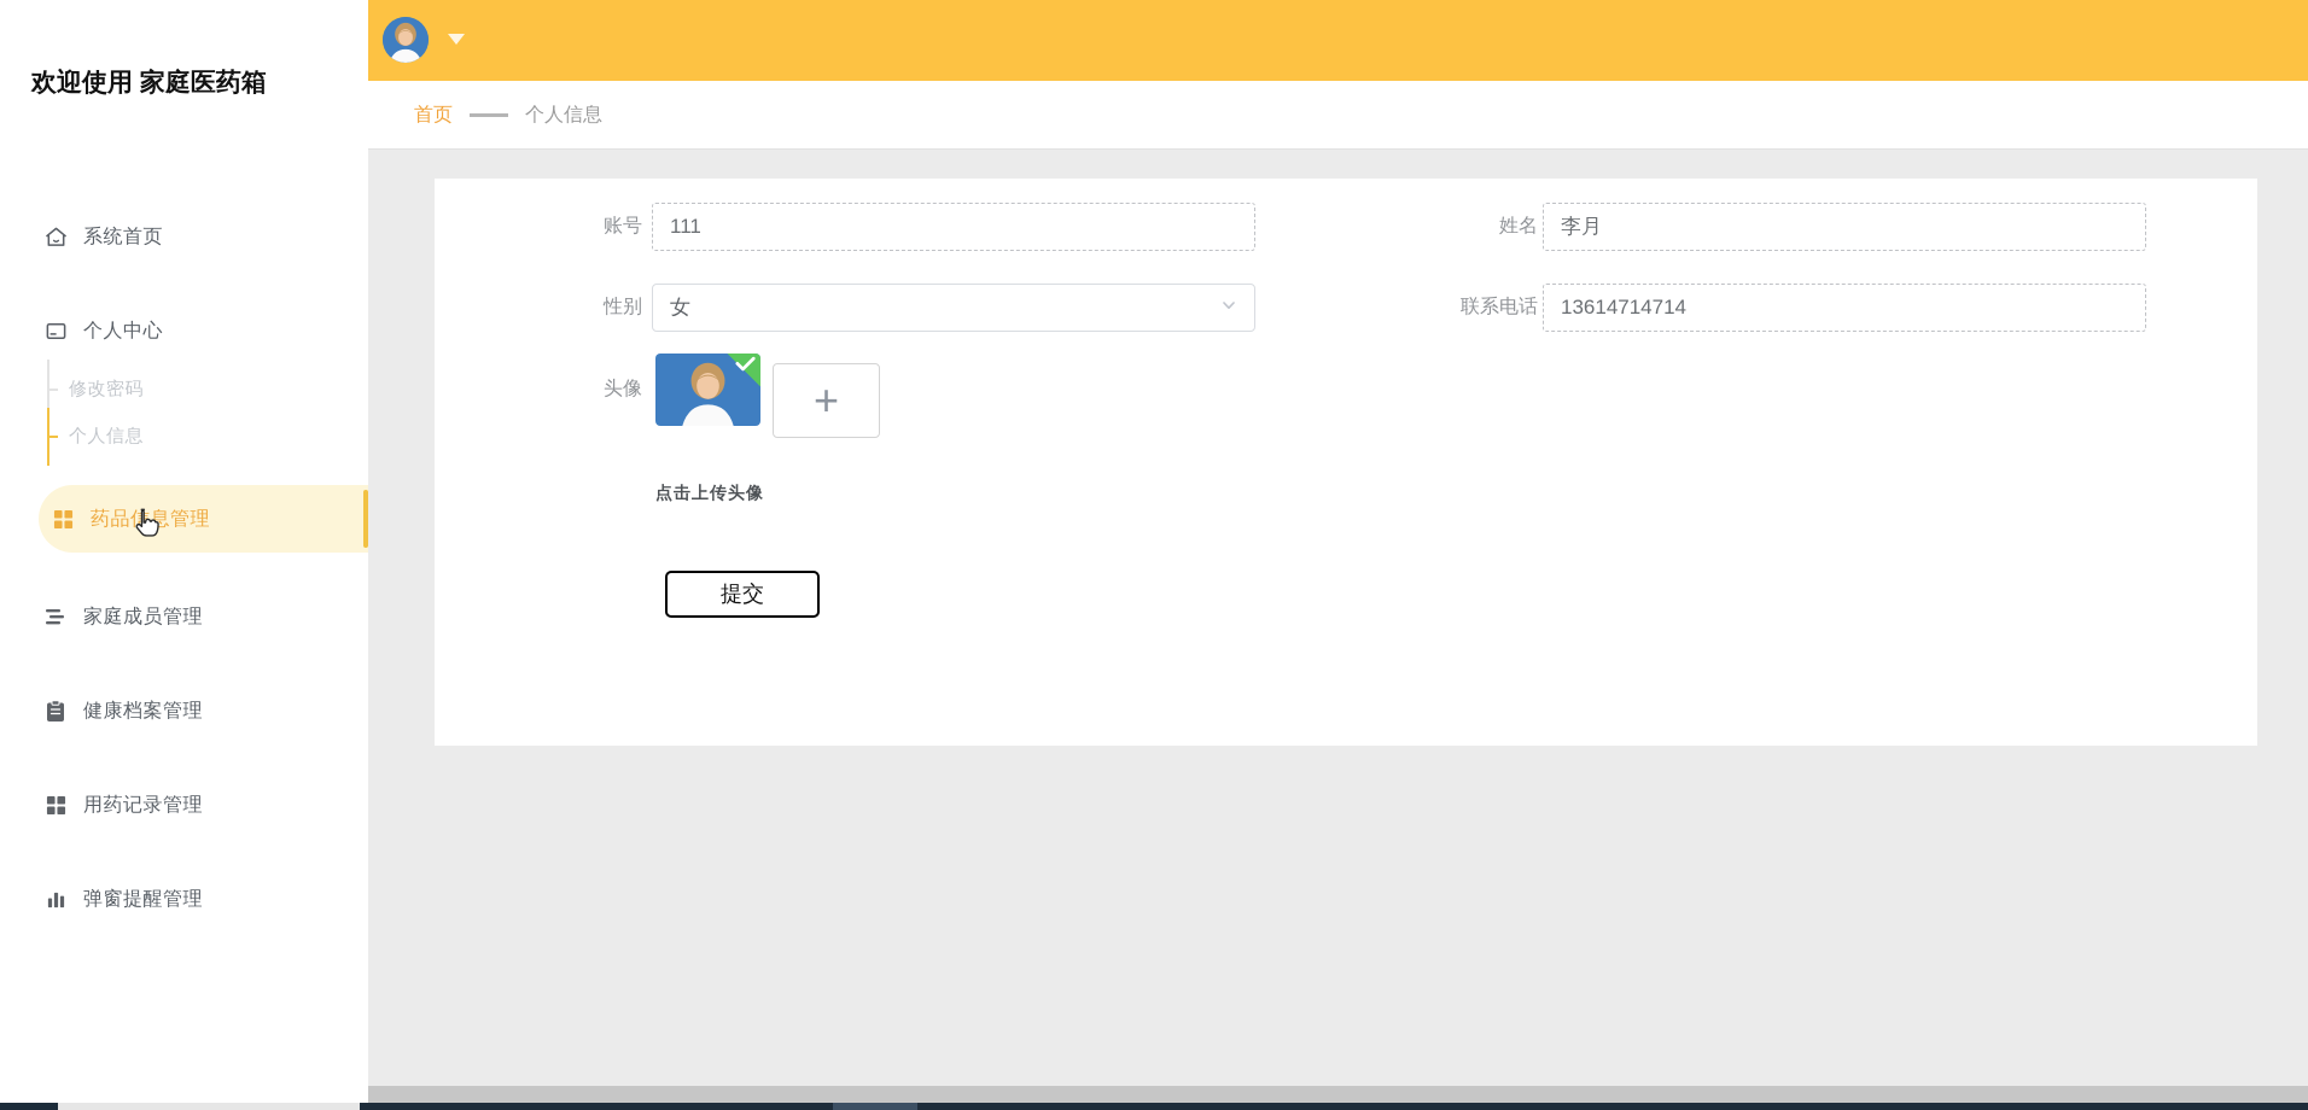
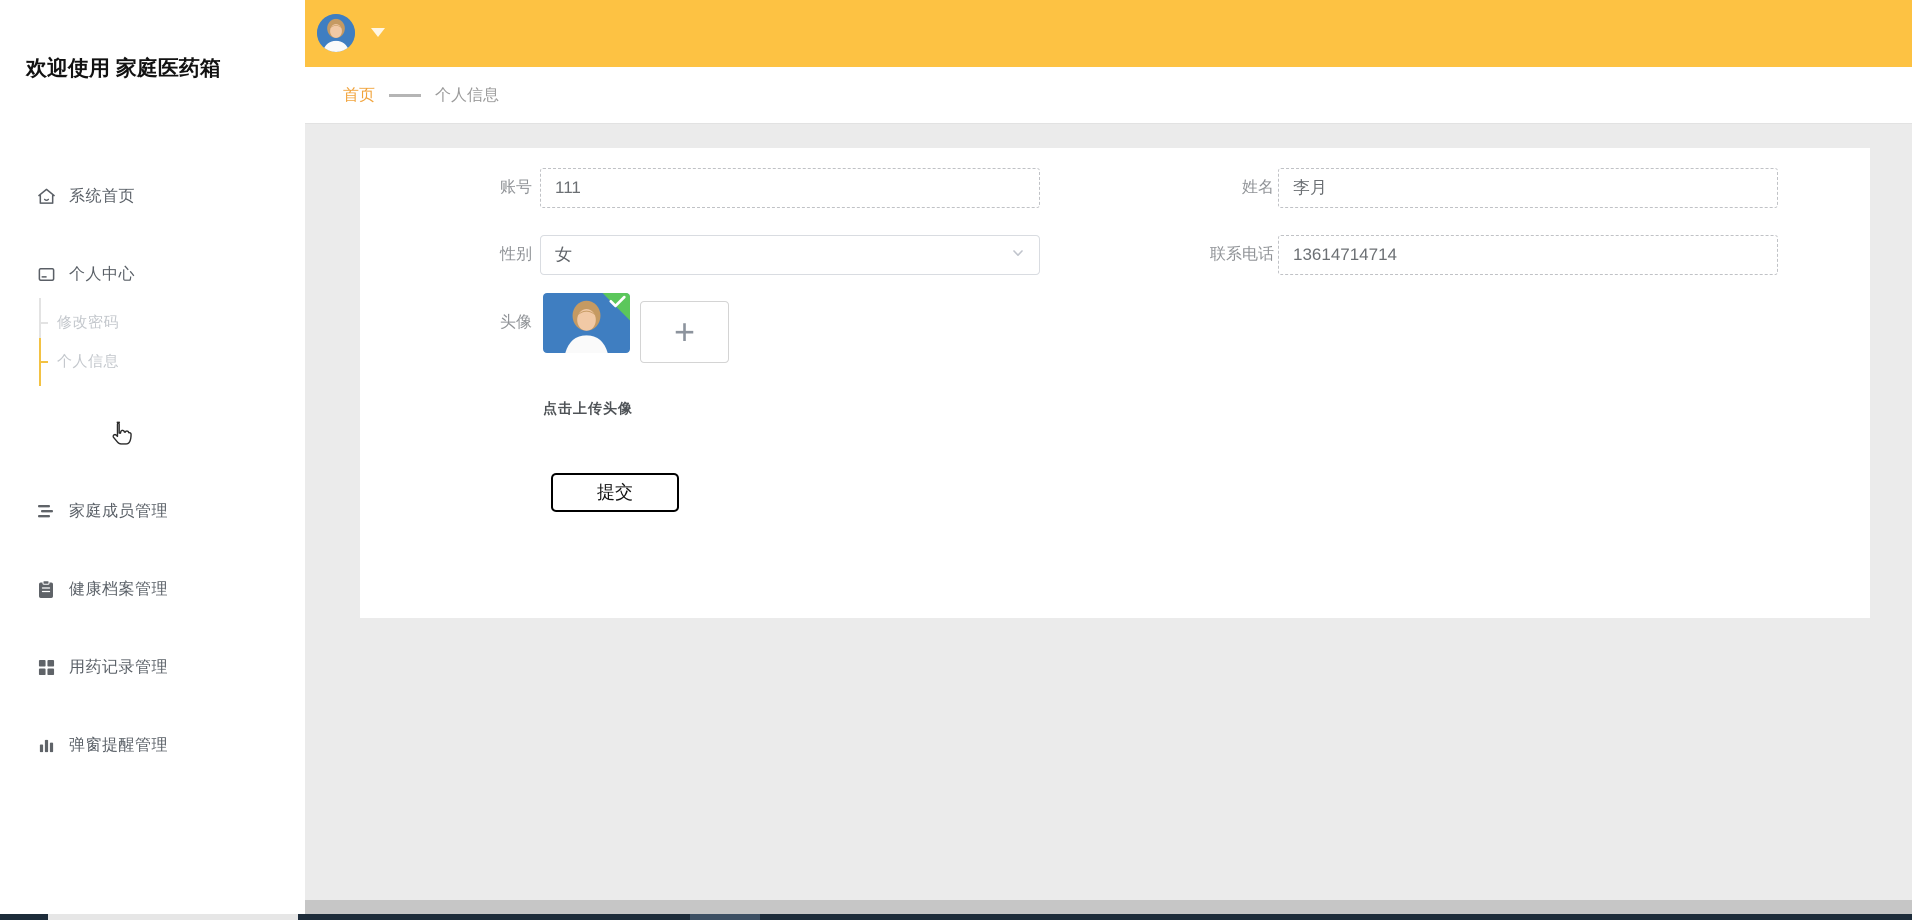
  欢迎使用 家庭医药箱
  系统首页
  个人中心
  修改密码
  个人信息
- 药品信息管理
  家庭成员管理
  健康档案管理
  用药记录管理
  弹窗提醒管理
  首页
  个人信息
  账号
  111
  姓名
  李月
  性别
  女
  联系电话
  13614714714
  头像
  +
  点击上传头像
  提交
